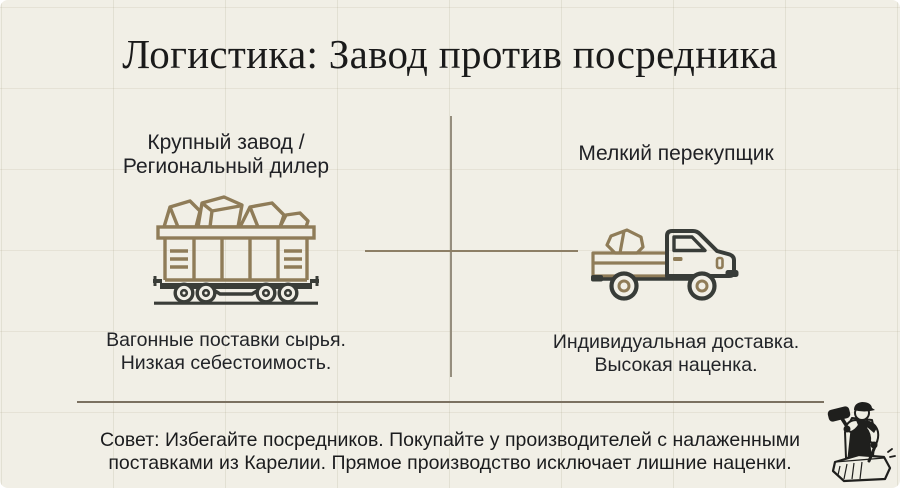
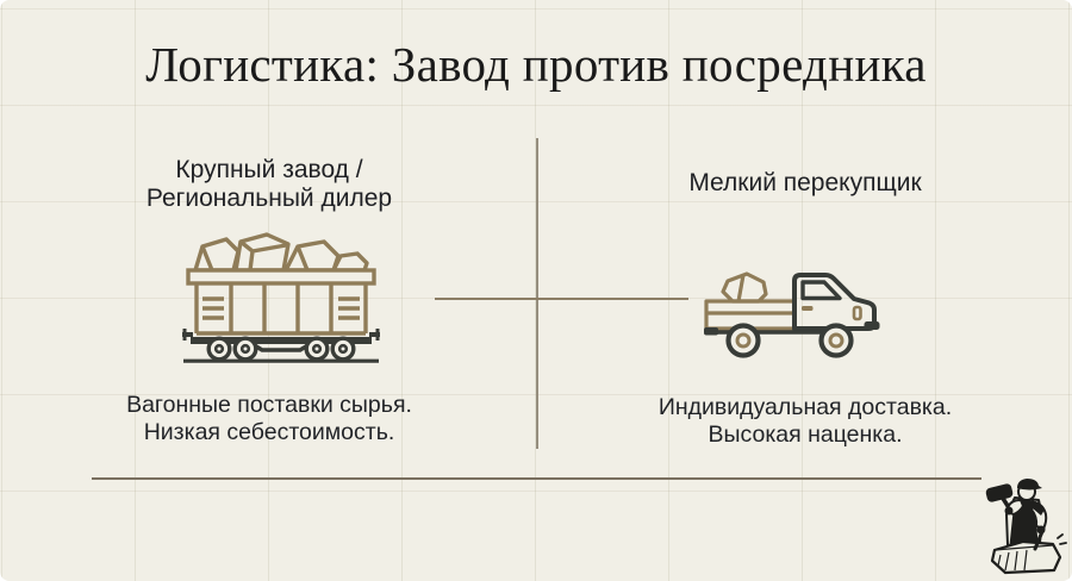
  Логистика: Завод против посредника
  Крупный завод /
  Региональный дилер
  Вагонные поставки сырья.
  Низкая себестоимость.
  Мелкий перекупщик
  Индивидуальная доставка.
  Высокая наценка.
- Совет: Избегайте посредников. Покупайте у производителей с налаженными
- поставками из Карелии. Прямое производство исключает лишние наценки.
